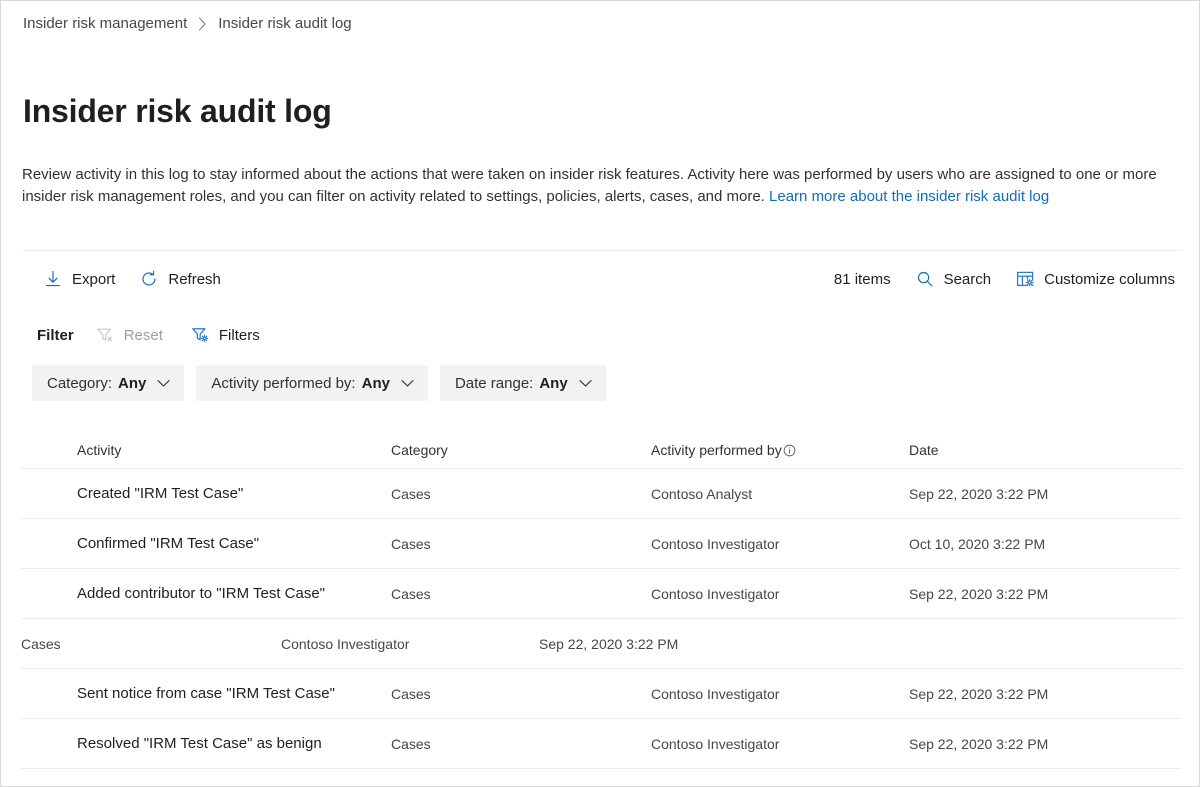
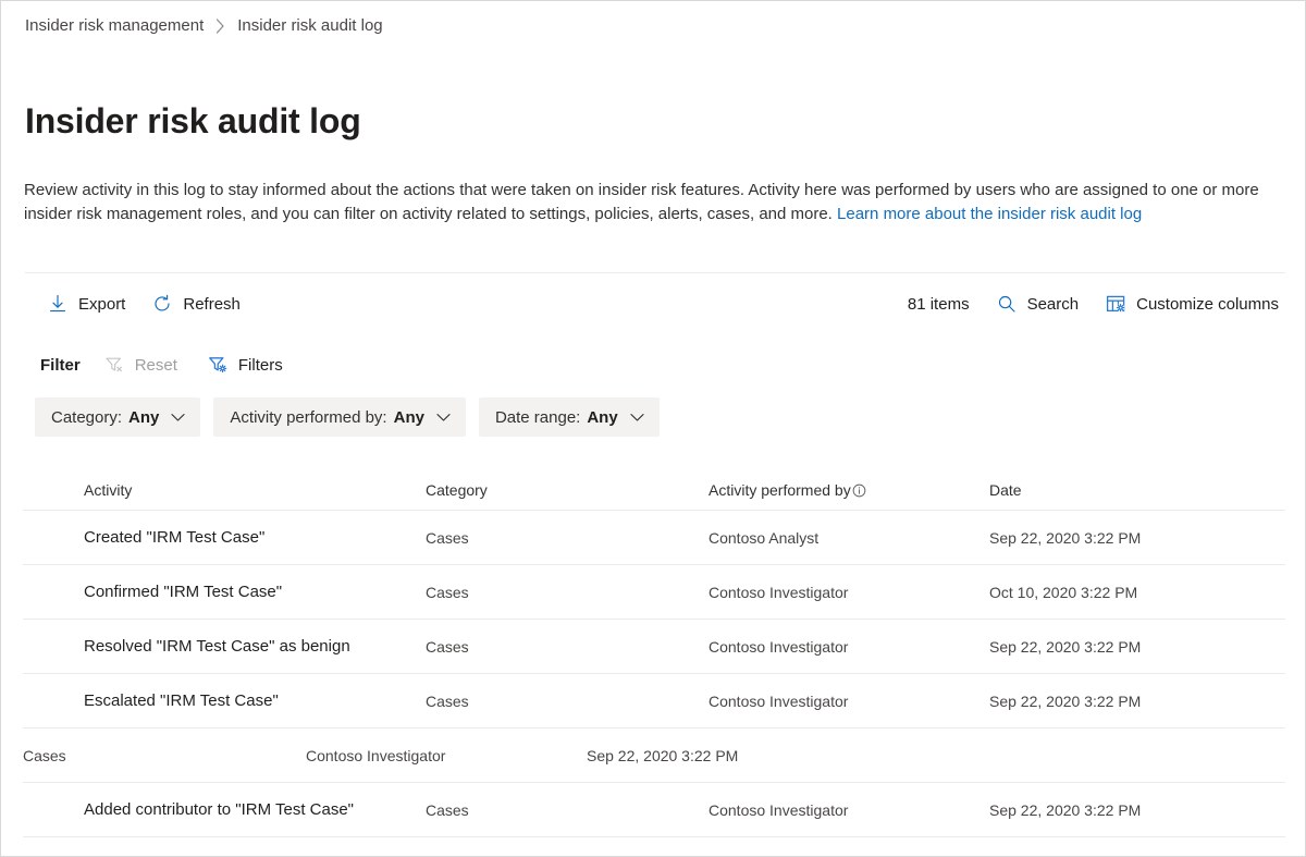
  Insider risk management
  Insider risk audit log
  Insider risk audit log
  Review activity in this log to stay informed about the actions that were taken on insider risk features. Activity here was performed by users who are assigned to one or more insider risk management roles, and you can filter on activity related to settings, policies, alerts, cases, and more. Learn more about the insider risk audit log
  Export
  Refresh
  81 items
  Search
  Customize columns
  Filter
  Reset
  Filters
  Category:
  Any
  Activity performed by:
  Any
  Date range:
  Any
  Activity
  Category
  Activity performed by
  Date
  Created "IRM Test Case"
  Cases
  Contoso Analyst
  Sep 22, 2020 3:22 PM
  Confirmed "IRM Test Case"
  Cases
  Contoso Investigator
  Oct 10, 2020 3:22 PM
- Added contributor to "IRM Test Case"
+ Resolved "IRM Test Case" as benign
  Cases
  Contoso Investigator
  Sep 22, 2020 3:22 PM
+ Escalated "IRM Test Case"
  Cases
  Contoso Investigator
  Sep 22, 2020 3:22 PM
- Sent notice from case "IRM Test Case"
  Cases
  Contoso Investigator
  Sep 22, 2020 3:22 PM
- Resolved "IRM Test Case" as benign
+ Added contributor to "IRM Test Case"
  Cases
  Contoso Investigator
  Sep 22, 2020 3:22 PM
